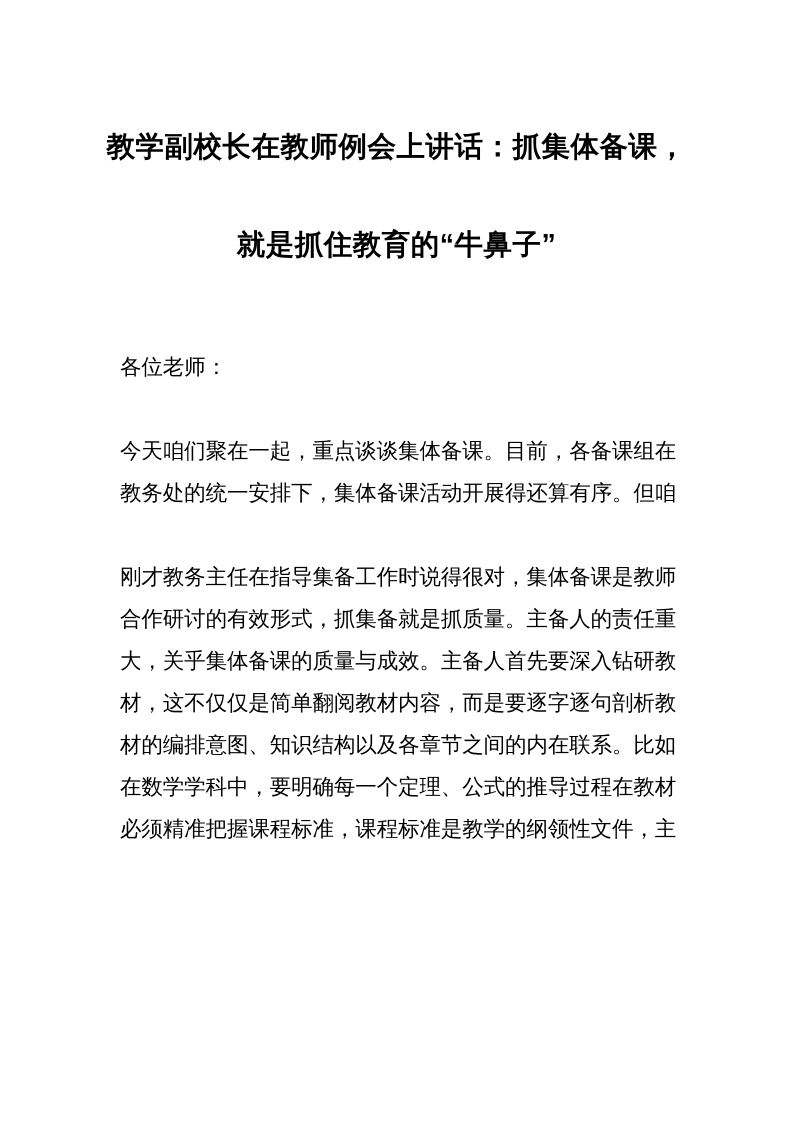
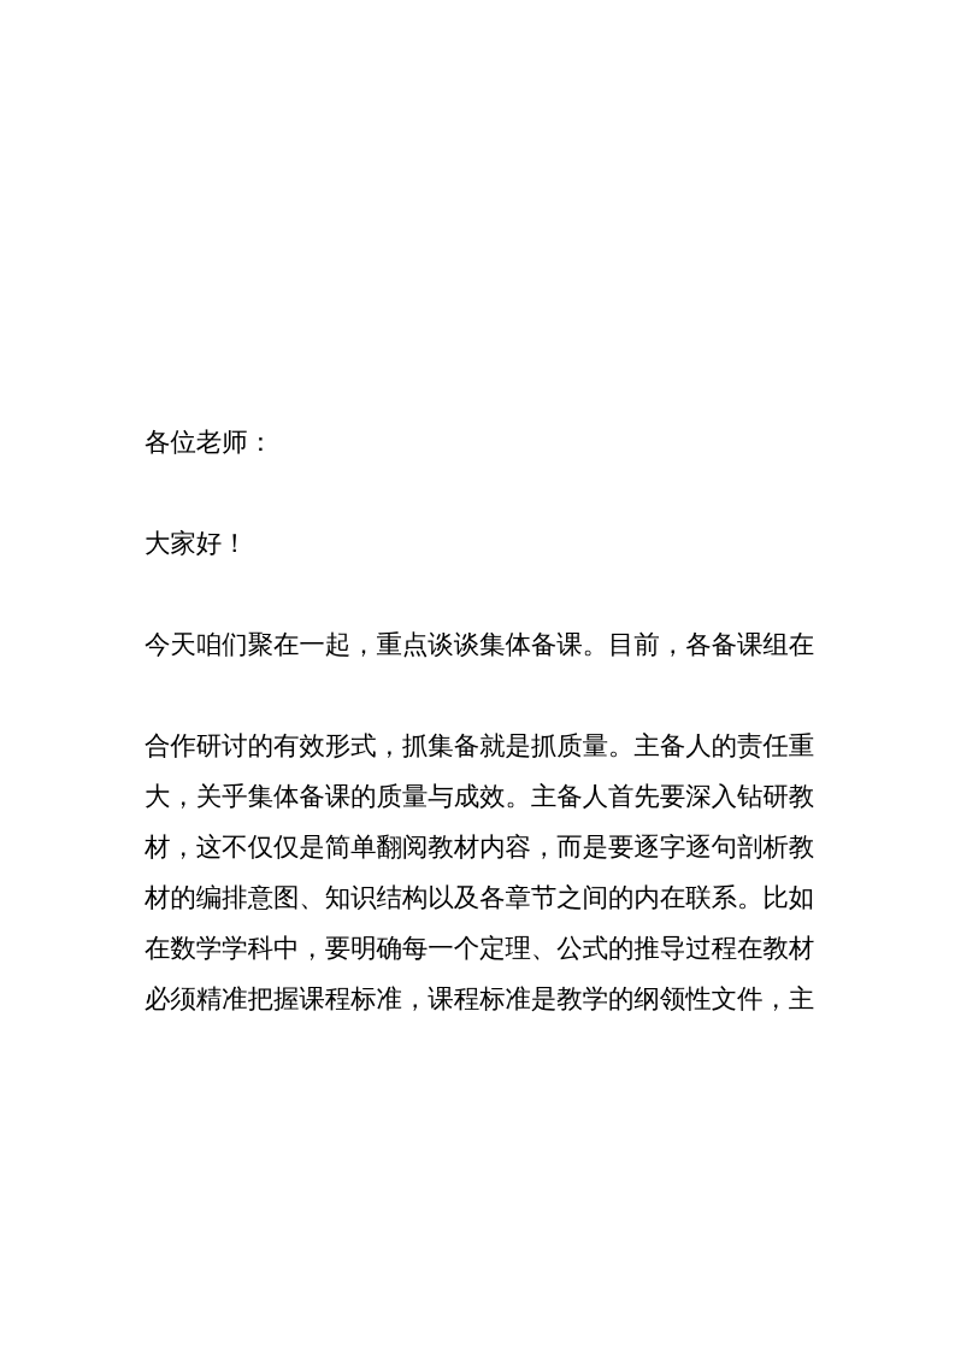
- 教学副校长在教师例会上讲话：抓集体备课，
- 就是抓住教育的“牛鼻子”
  各位老师：
+ 大家好！
  今天咱们聚在一起，重点谈谈集体备课。目前，各备课组在
- 教务处的统一安排下，集体备课活动开展得还算有序。但咱
- 刚才教务主任在指导集备工作时说得很对，集体备课是教师
  合作研讨的有效形式，抓集备就是抓质量。主备人的责任重
  大，关乎集体备课的质量与成效。主备人首先要深入钻研教
  材，这不仅仅是简单翻阅教材内容，而是要逐字逐句剖析教
  材的编排意图、知识结构以及各章节之间的内在联系。比如
  在数学学科中，要明确每一个定理、公式的推导过程在教材
  必须精准把握课程标准，课程标准是教学的纲领性文件，主
